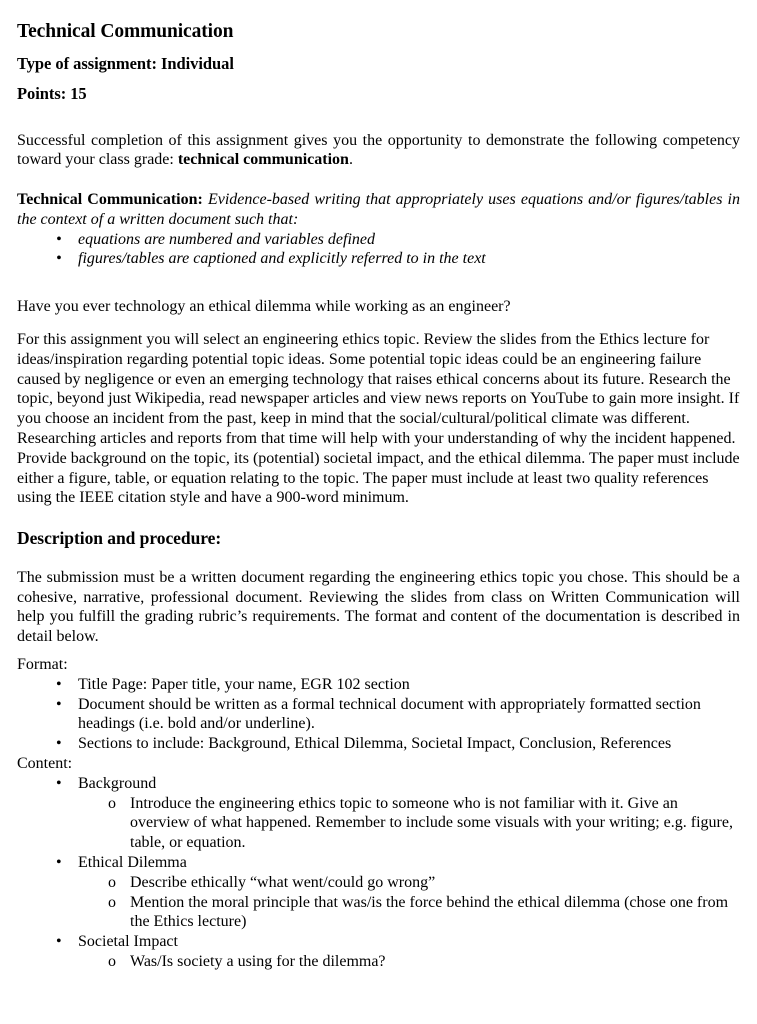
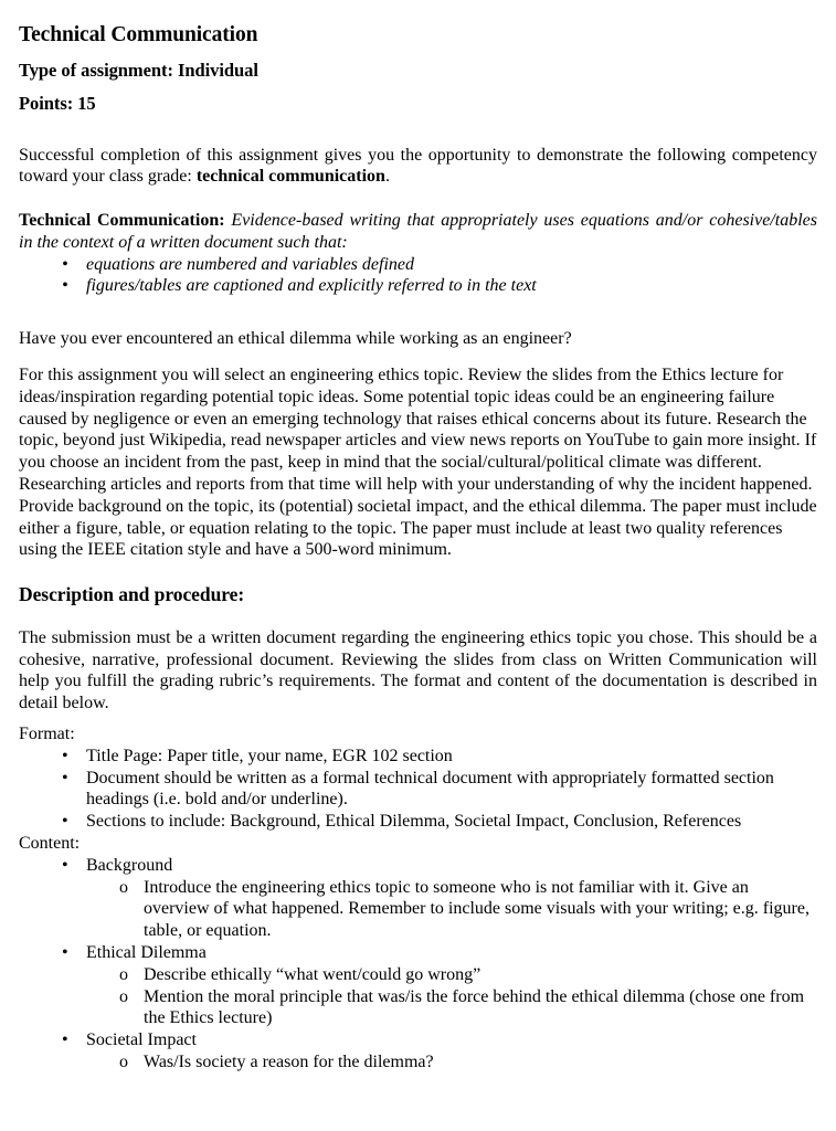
  Technical Communication
  Type of assignment: Individual
  Points: 15
  Successful completion of this assignment gives you the opportunity to demonstrate the following competency toward your class grade: technical communication.
- Technical Communication: Evidence-based writing that appropriately uses equations and/or figures/tables in the context of a written document such that:
+ Technical Communication: Evidence-based writing that appropriately uses equations and/or cohesive/tables in the context of a written document such that:
  •
  equations are numbered and variables defined
  •
  figures/tables are captioned and explicitly referred to in the text
- Have you ever technology an ethical dilemma while working as an engineer?
+ Have you ever encountered an ethical dilemma while working as an engineer?
- For this assignment you will select an engineering ethics topic. Review the slides from the Ethics lecture for ideas/inspiration regarding potential topic ideas. Some potential topic ideas could be an engineering failure caused by negligence or even an emerging technology that raises ethical concerns about its future. Research the topic, beyond just Wikipedia, read newspaper articles and view news reports on YouTube to gain more insight. If you choose an incident from the past, keep in mind that the social/cultural/political climate was different. Researching articles and reports from that time will help with your understanding of why the incident happened. Provide background on the topic, its (potential) societal impact, and the ethical dilemma. The paper must include either a figure, table, or equation relating to the topic. The paper must include at least two quality references using the IEEE citation style and have a 900-word minimum.
+ For this assignment you will select an engineering ethics topic. Review the slides from the Ethics lecture for ideas/inspiration regarding potential topic ideas. Some potential topic ideas could be an engineering failure caused by negligence or even an emerging technology that raises ethical concerns about its future. Research the topic, beyond just Wikipedia, read newspaper articles and view news reports on YouTube to gain more insight. If you choose an incident from the past, keep in mind that the social/cultural/political climate was different. Researching articles and reports from that time will help with your understanding of why the incident happened. Provide background on the topic, its (potential) societal impact, and the ethical dilemma. The paper must include either a figure, table, or equation relating to the topic. The paper must include at least two quality references using the IEEE citation style and have a 500-word minimum.
  Description and procedure:
  The submission must be a written document regarding the engineering ethics topic you chose. This should be a cohesive, narrative, professional document. Reviewing the slides from class on Written Communication will help you fulfill the grading rubric’s requirements. The format and content of the documentation is described in detail below.
  Format:
  •
  Title Page: Paper title, your name, EGR 102 section
  •
  Document should be written as a formal technical document with appropriately formatted section headings (i.e. bold and/or underline).
  •
  Sections to include: Background, Ethical Dilemma, Societal Impact, Conclusion, References
  Content:
  •
  Background
  o
  Introduce the engineering ethics topic to someone who is not familiar with it. Give an overview of what happened. Remember to include some visuals with your writing; e.g. figure, table, or equation.
  •
  Ethical Dilemma
  o
  Describe ethically “what went/could go wrong”
  o
  Mention the moral principle that was/is the force behind the ethical dilemma (chose one from the Ethics lecture)
  •
  Societal Impact
  o
- Was/Is society a using for the dilemma?
+ Was/Is society a reason for the dilemma?
